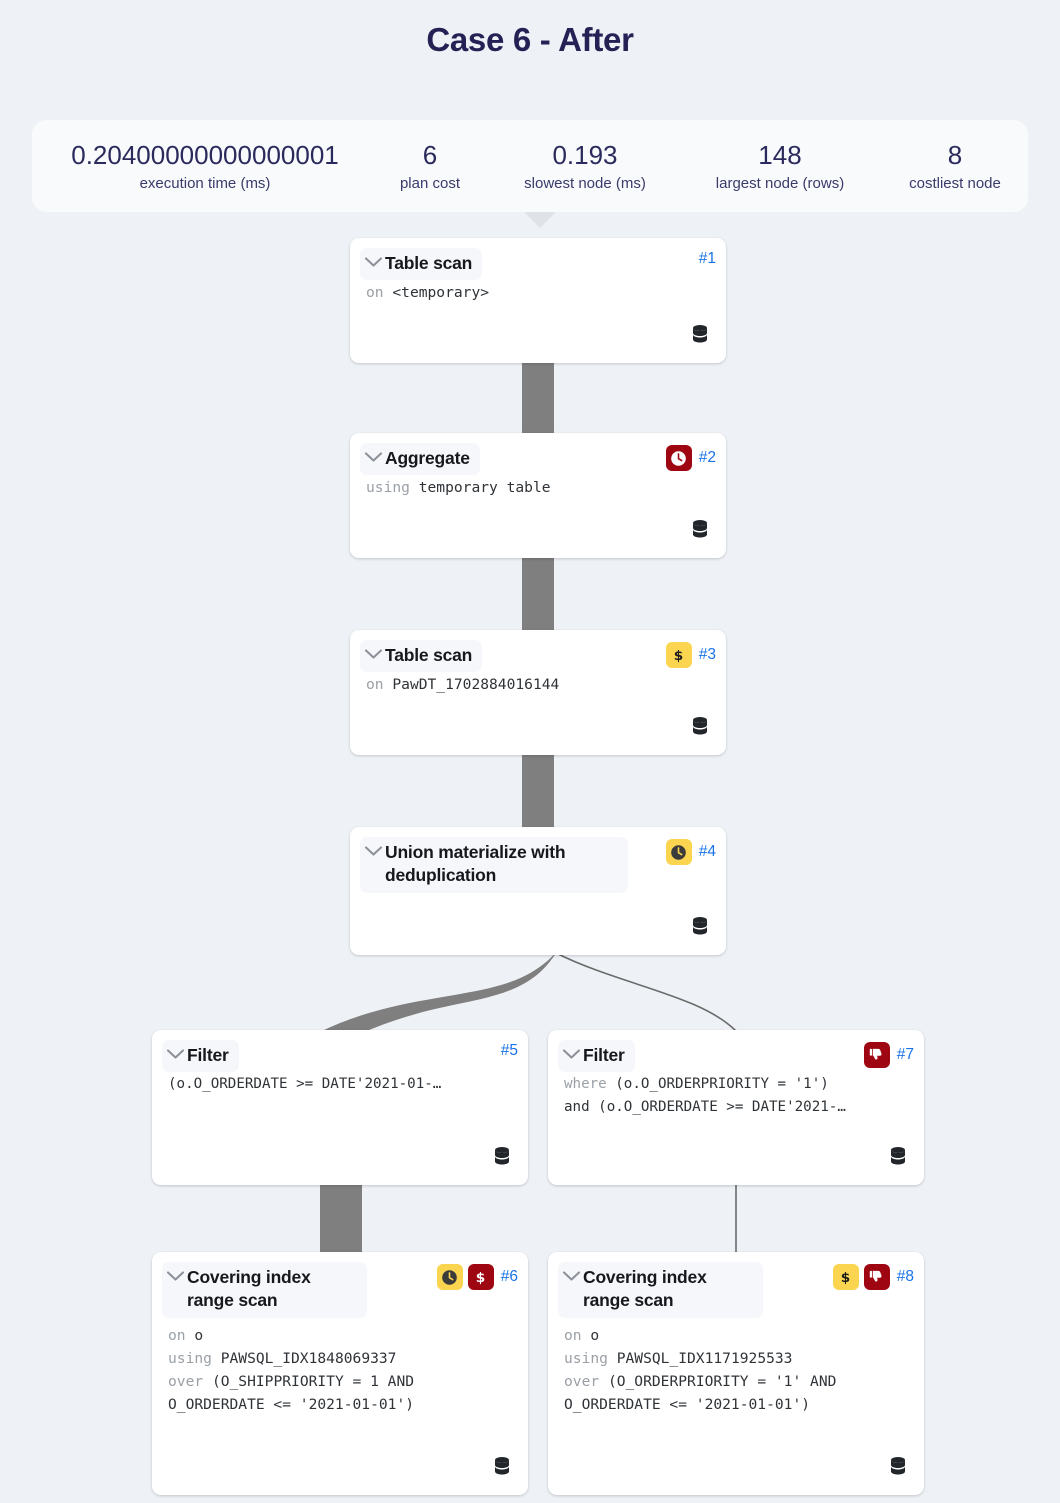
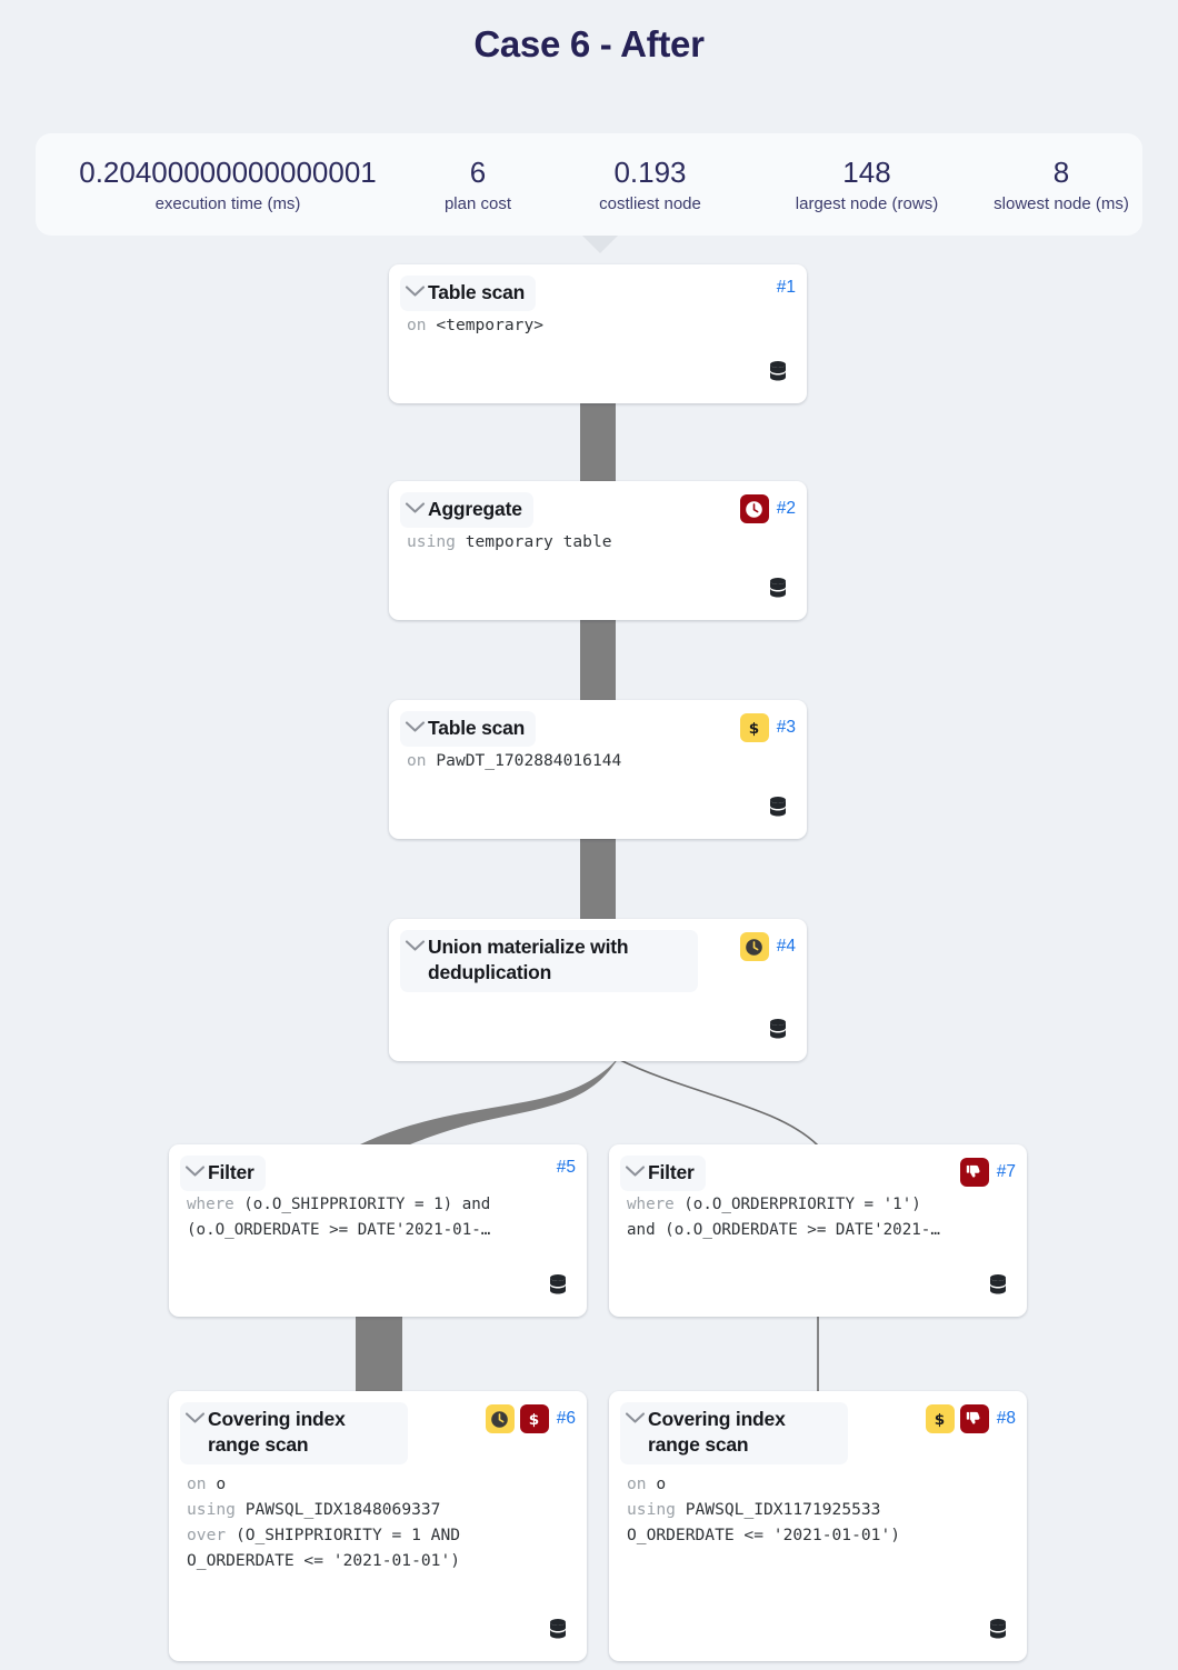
  Case 6 - After
  0.20400000000000001
  execution time (ms)
  6
  plan cost
  0.193
- slowest node (ms)
+ costliest node
  148
  largest node (rows)
  8
- costliest node
+ slowest node (ms)
  Table scan
  #1
  on <temporary>
  Aggregate
  #2
  using temporary table
  Table scan
  $
  #3
  on PawDT_1702884016144
  Union materialize with deduplication
  #4
  Filter
  #5
+ where (o.O_SHIPPRIORITY = 1) and
  (o.O_ORDERDATE >= DATE'2021-01-…
  Filter
  #7
  where (o.O_ORDERPRIORITY = '1')
  and (o.O_ORDERDATE >= DATE'2021-…
  Covering index range scan
  $
  #6
  on o
  using PAWSQL_IDX1848069337
  over (O_SHIPPRIORITY = 1 AND
  O_ORDERDATE <= '2021-01-01')
  Covering index range scan
  $
  #8
  on o
  using PAWSQL_IDX1171925533
- over (O_ORDERPRIORITY = '1' AND
  O_ORDERDATE <= '2021-01-01')
